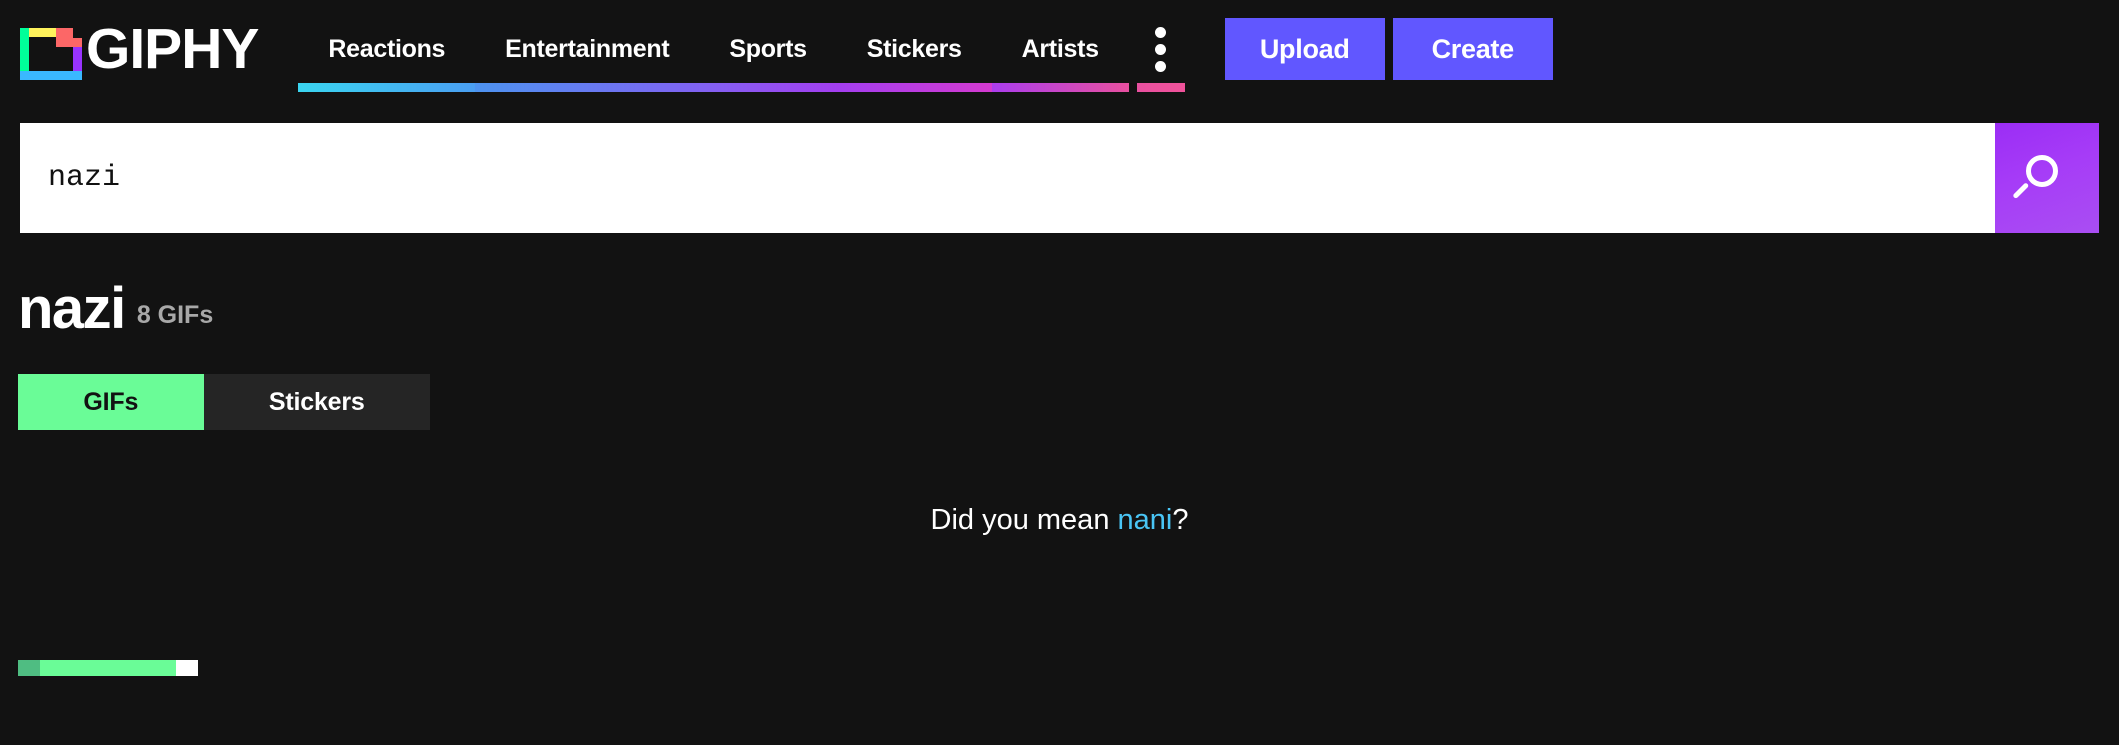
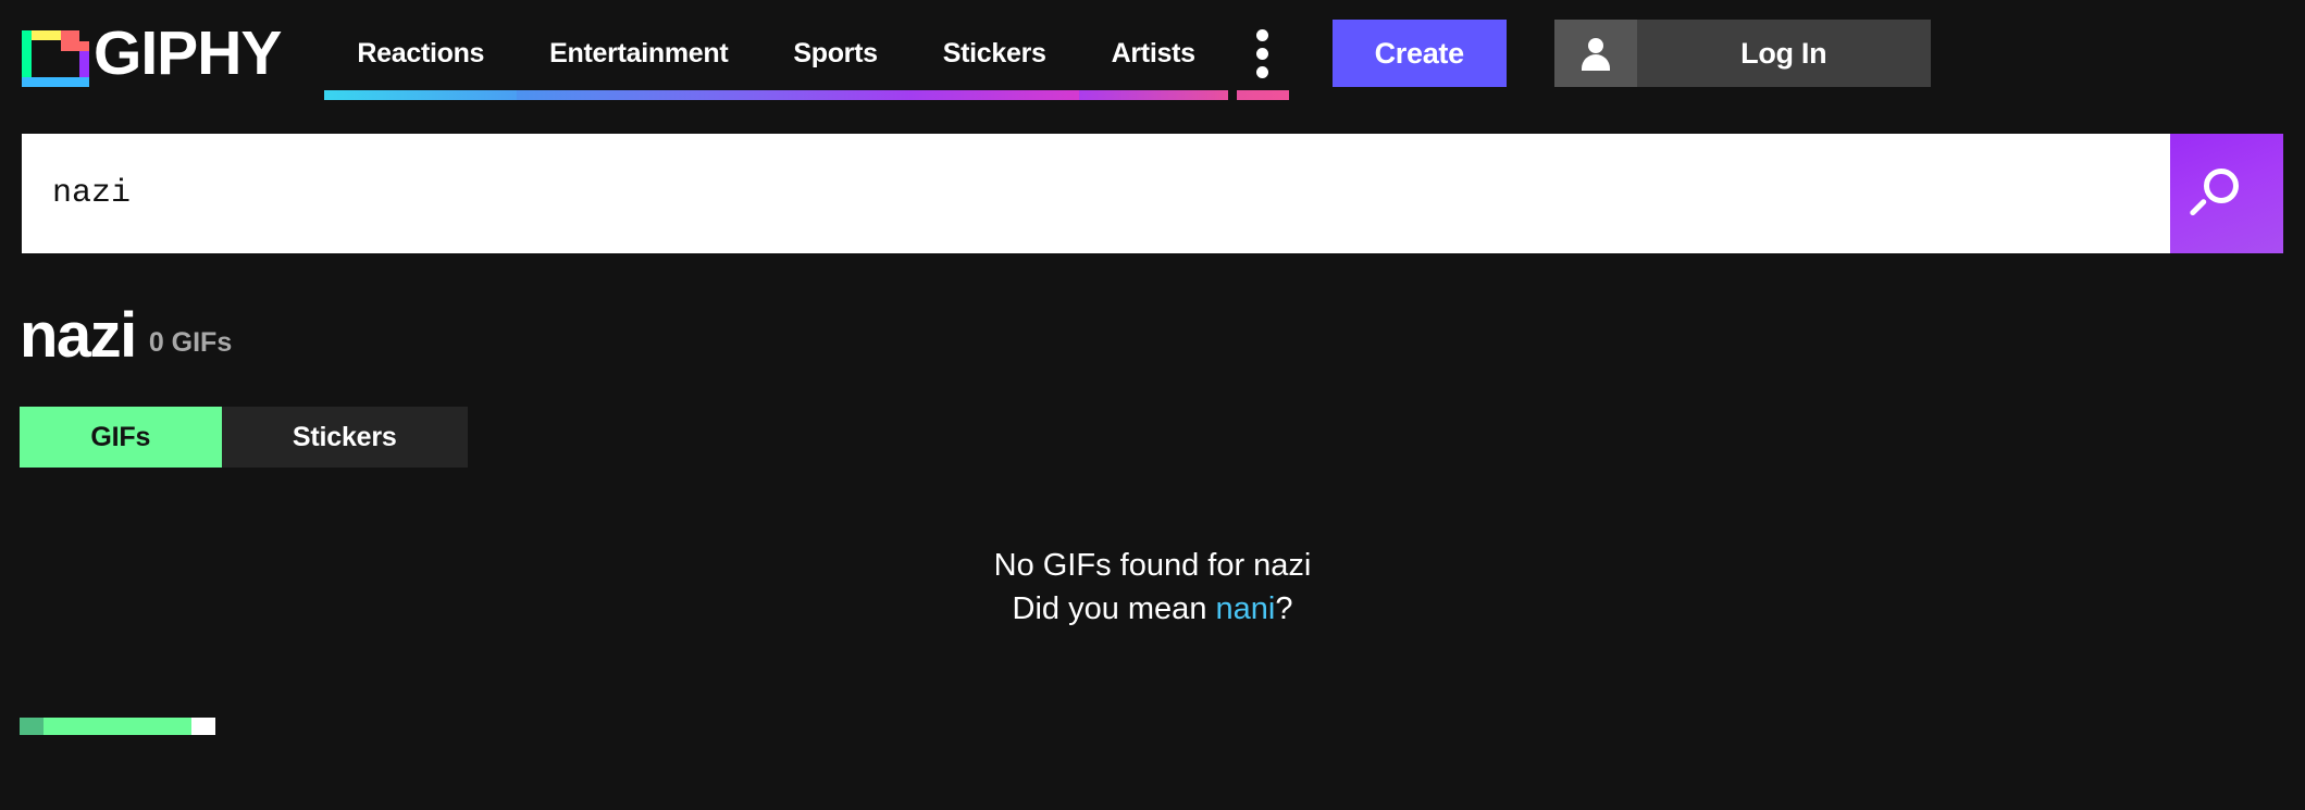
  GIPHY
  Reactions
  Entertainment
  Sports
  Stickers
  Artists
- Upload
  Create
+ Log In
  nazi
  nazi
- 8 GIFs
+ 0 GIFs
  GIFs
  Stickers
+ No GIFs found for nazi
  Did you mean nani?
